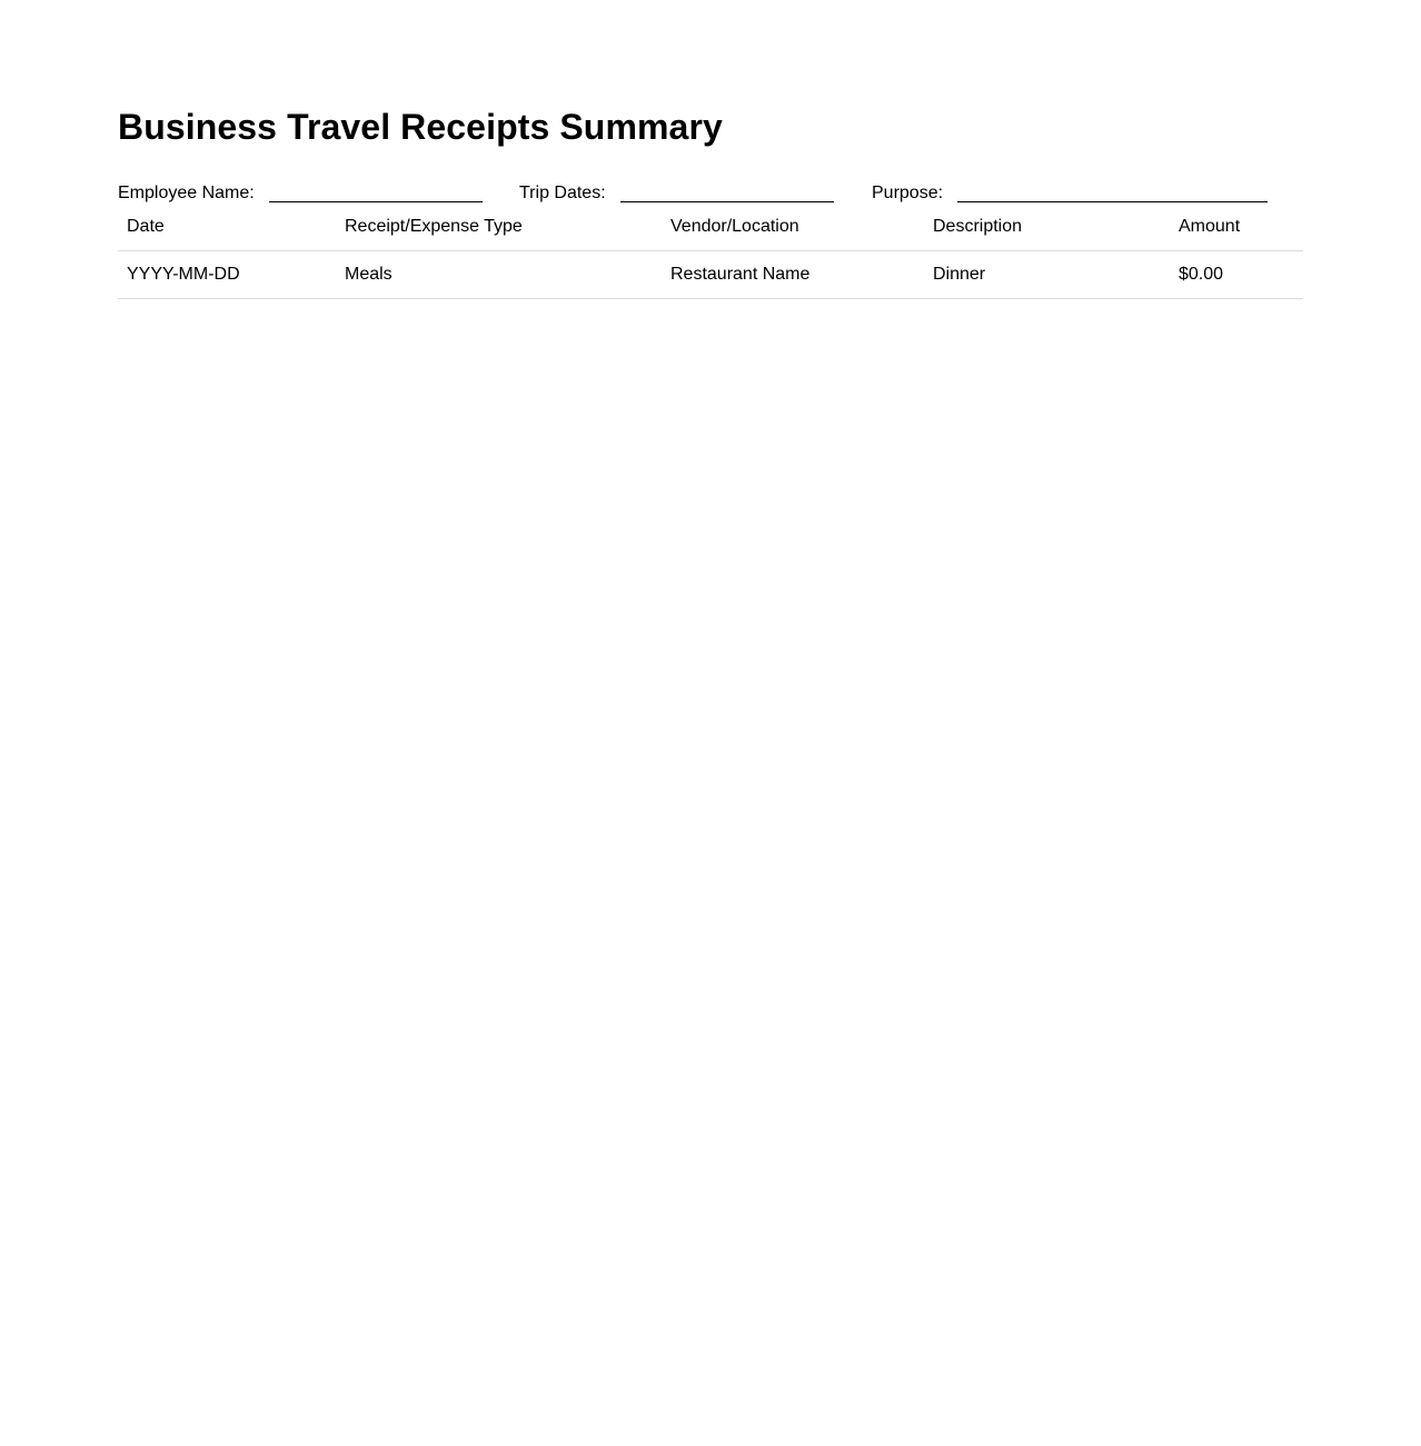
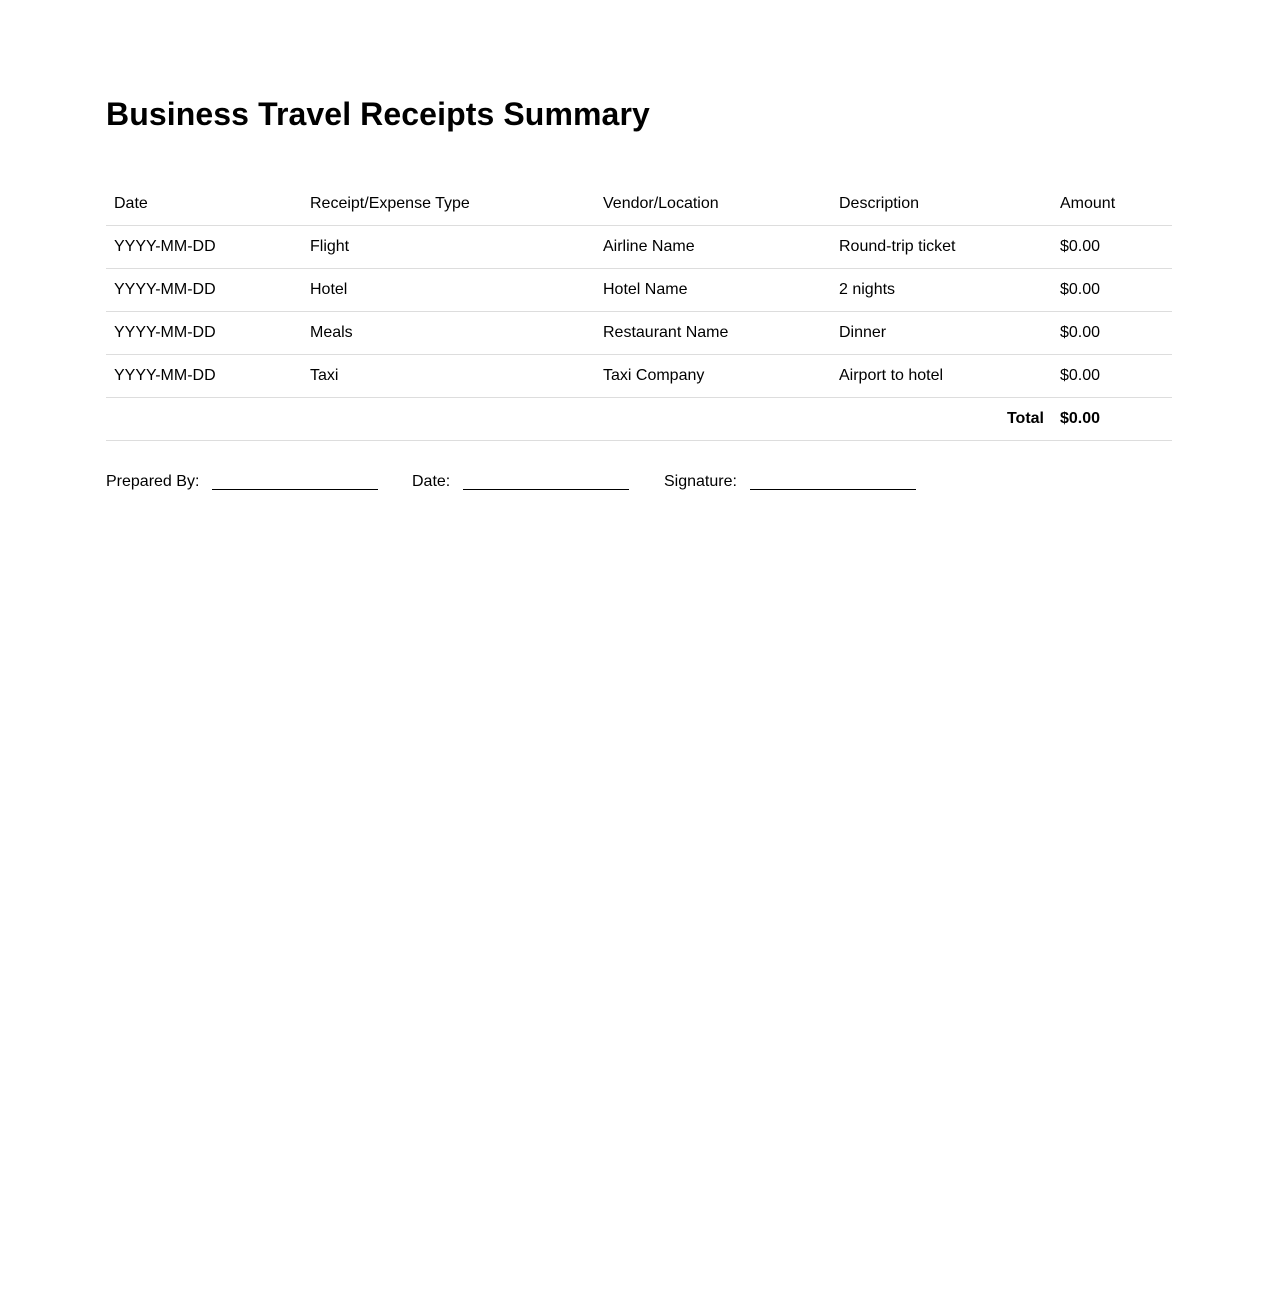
  Business Travel Receipts Summary
- Employee Name:
- Trip Dates:
- Purpose:
  Date	Receipt/Expense Type	Vendor/Location	Description	Amount
+ YYYY-MM-DD	Flight	Airline Name	Round-trip ticket	$0.00
+ YYYY-MM-DD	Hotel	Hotel Name	2 nights	$0.00
  YYYY-MM-DD	Meals	Restaurant Name	Dinner	$0.00
+ YYYY-MM-DD	Taxi	Taxi Company	Airport to hotel	$0.00
+ Total	$0.00
+ Prepared By:
+ Date:
+ Signature:
